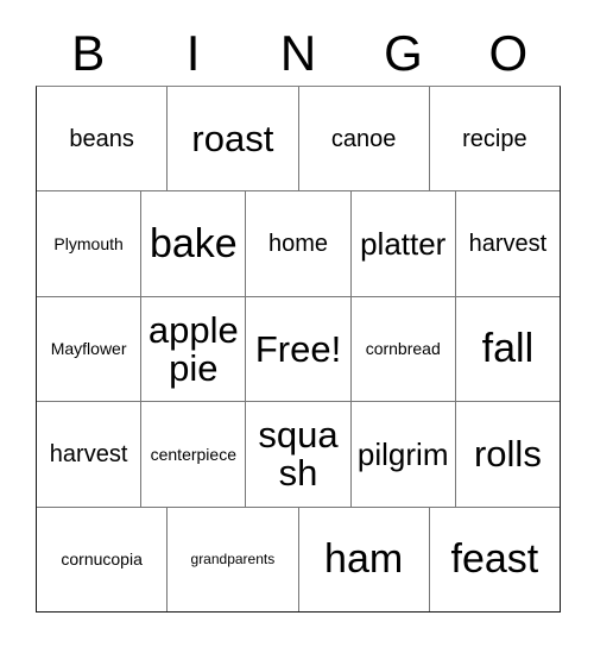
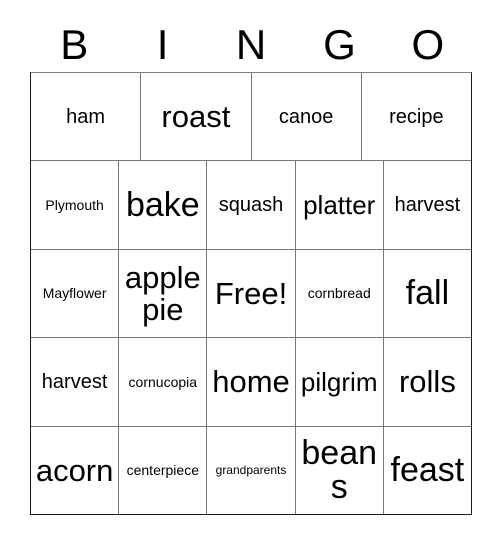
  B
  I
  N
  G
  O
- beans
+ ham
  roast
  canoe
  recipe
  Plymouth
  bake
- home
+ squash
  platter
  harvest
  Mayflower
  apple pie
  Free!
  cornbread
  fall
  harvest
- centerpiece
+ cornucopia
- squash
+ home
  pilgrim
  rolls
+ acorn
- cornucopia
+ centerpiece
  grandparents
- ham
+ beans
  feast
